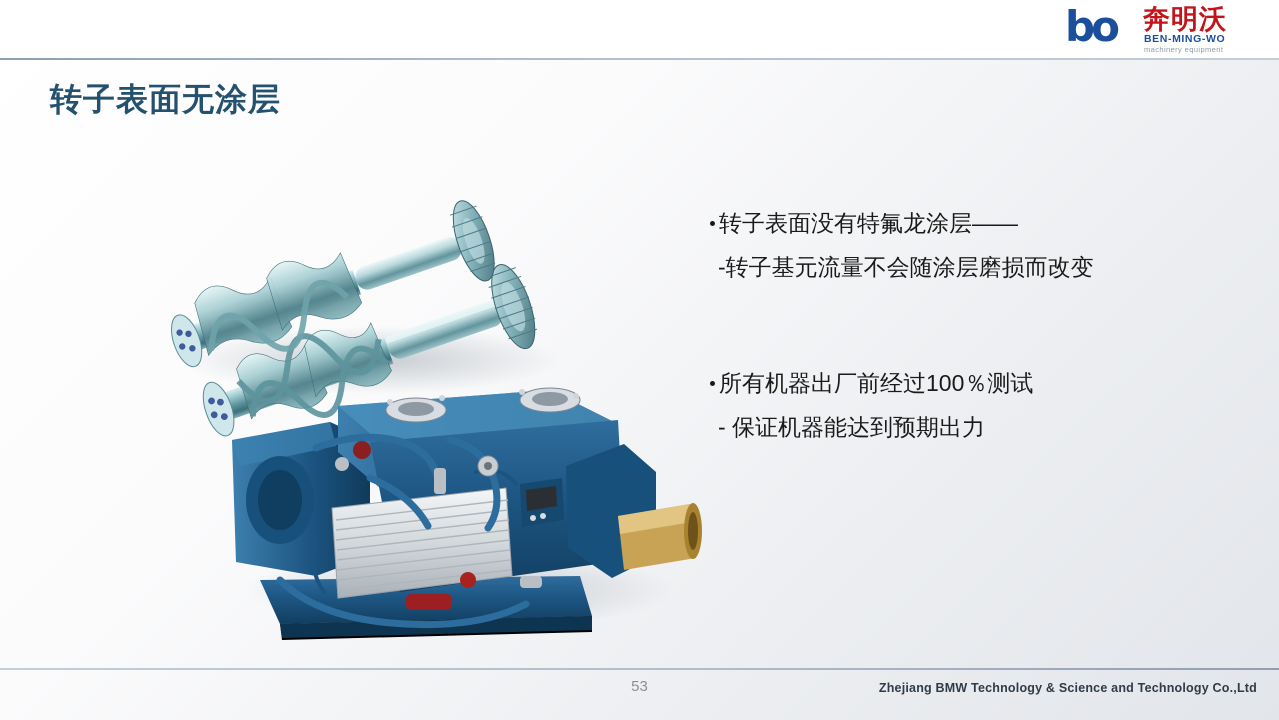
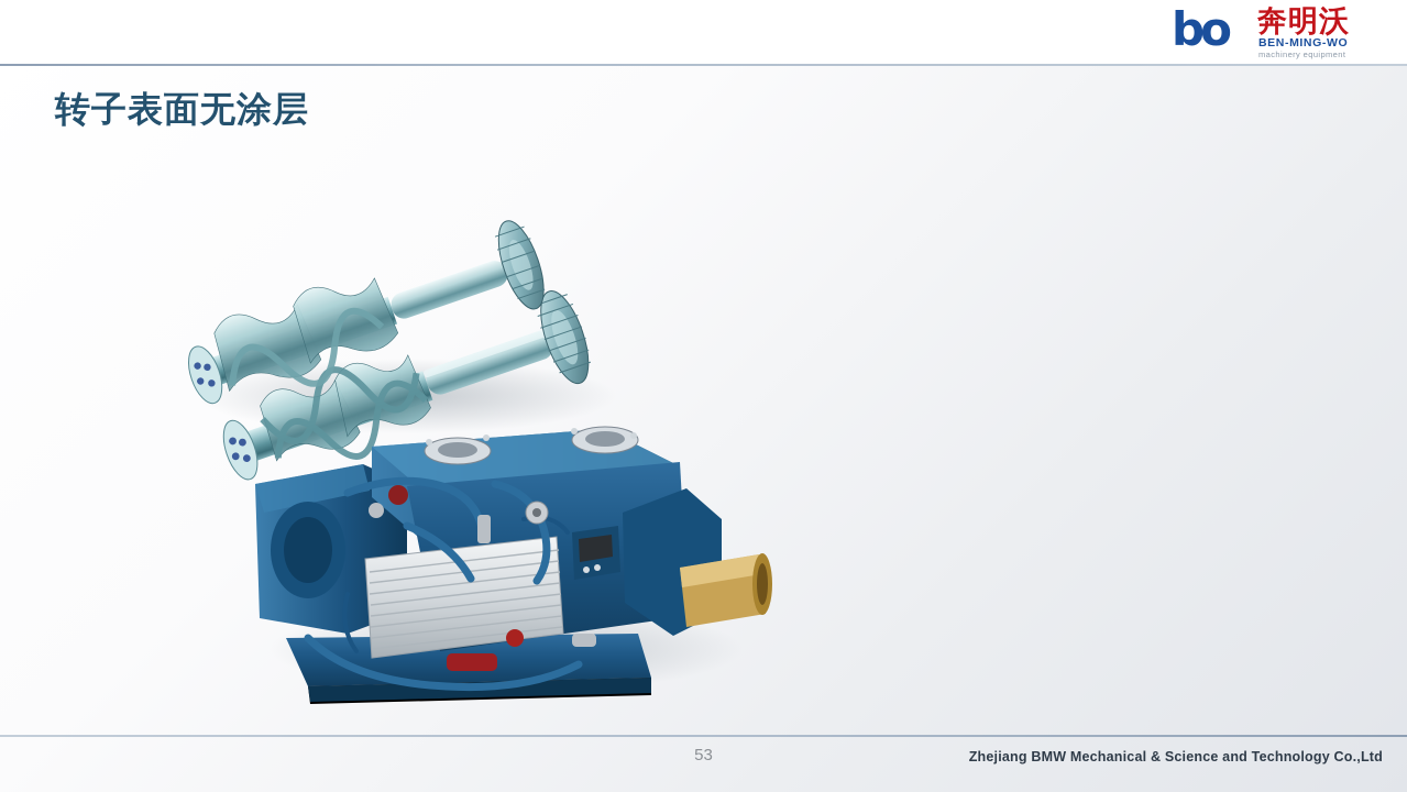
  bo
  奔明沃
  BEN-MING-WO
  machinery equipment
  转子表面无涂层
- 转子表面没有特氟龙涂层——
- -转子基元流量不会随涂层磨损而改变
- 所有机器出厂前经过100％测试
- - 保证机器能达到预期出力
  53
- Zhejiang BMW Technology & Science and Technology Co.,Ltd
+ Zhejiang BMW Mechanical & Science and Technology Co.,Ltd
